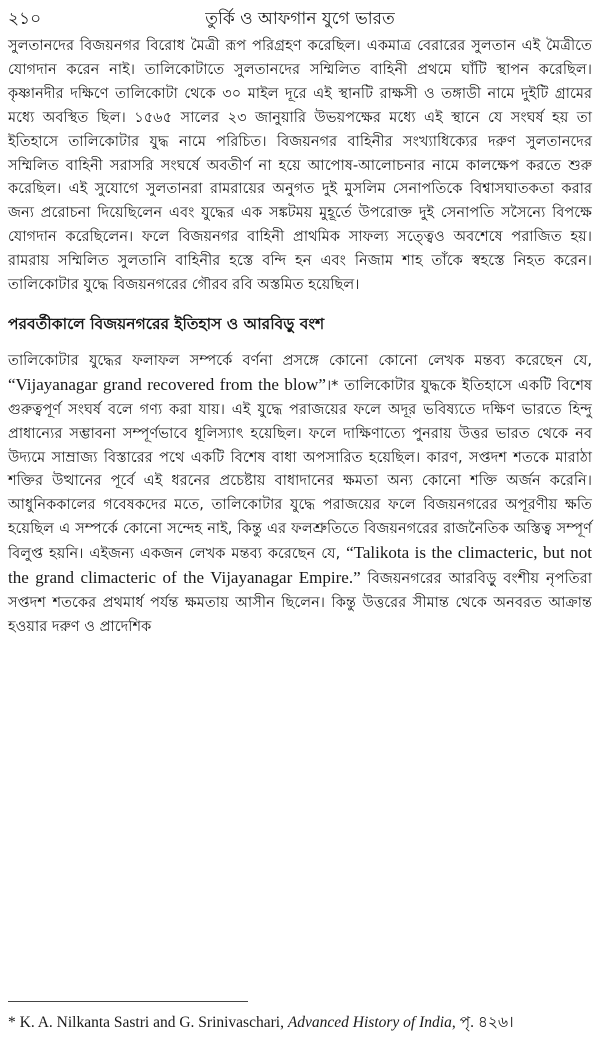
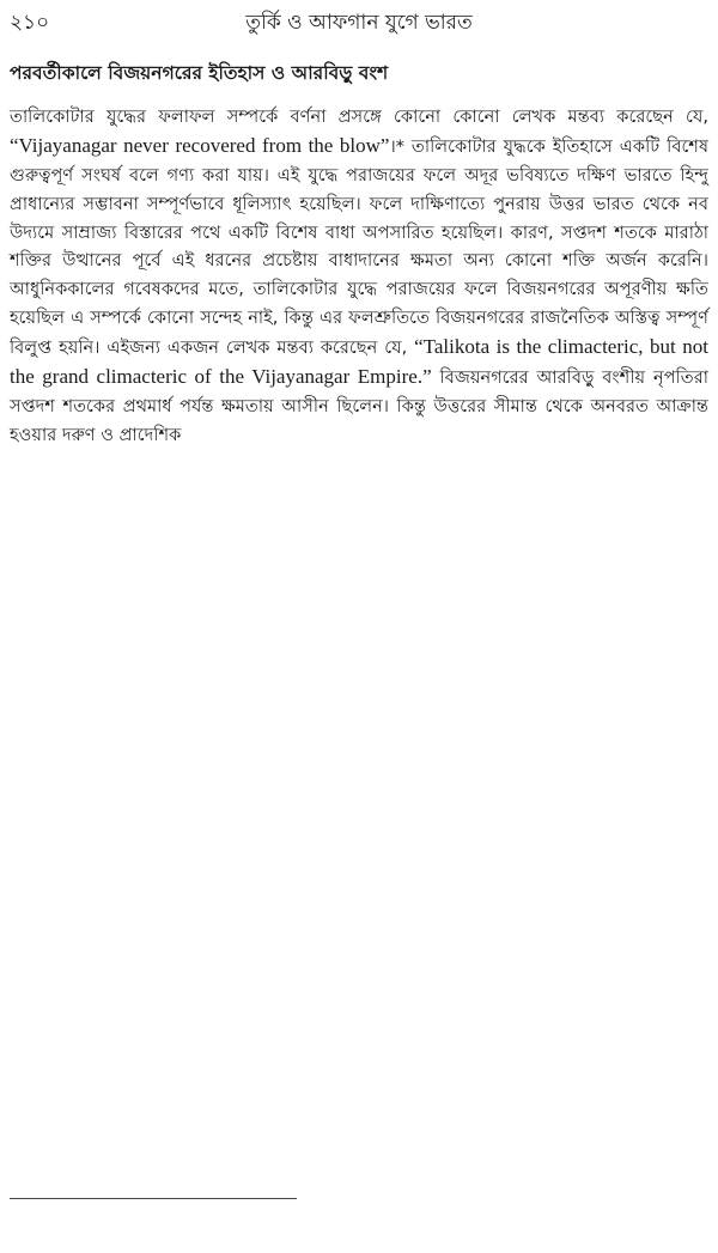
  ২১০
  তুর্কি ও আফগান যুগে ভারত
- সুলতানদের বিজয়নগর বিরোধ মৈত্রী রূপ পরিগ্রহণ করেছিল। একমাত্র বেরারের সুলতান এই মৈত্রীতে যোগদান করেন নাই। তালিকোটাতে সুলতানদের সম্মিলিত বাহিনী প্রথমে ঘাঁটি স্থাপন করেছিল। কৃষ্ণানদীর দক্ষিণে তালিকোটা থেকে ৩০ মাইল দূরে এই স্থানটি রাক্ষসী ও তঙ্গাডী নামে দুইটি গ্রামের মধ্যে অবস্থিত ছিল। ১৫৬৫ সালের ২৩ জানুয়ারি উভয়পক্ষের মধ্যে এই স্থানে যে সংঘর্ষ হয় তা ইতিহাসে তালিকোটার যুদ্ধ নামে পরিচিত। বিজয়নগর বাহিনীর সংখ্যাধিক্যের দরুণ সুলতানদের সম্মিলিত বাহিনী সরাসরি সংঘর্ষে অবতীর্ণ না হয়ে আপোষ-আলোচনার নামে কালক্ষেপ করতে শুরু করেছিল। এই সুযোগে সুলতানরা রামরায়ের অনুগত দুই মুসলিম সেনাপতিকে বিশ্বাসঘাতকতা করার জন্য প্ররোচনা দিয়েছিলেন এবং যুদ্ধের এক সঙ্কটময় মুহূর্তে উপরোক্ত দুই সেনাপতি সসৈন্যে বিপক্ষে যোগদান করেছিলেন। ফলে বিজয়নগর বাহিনী প্রাথমিক সাফল্য সত্ত্বেও অবশেষে পরাজিত হয়। রামরায় সম্মিলিত সুলতানি বাহিনীর হস্তে বন্দি হন এবং নিজাম শাহ তাঁকে স্বহস্তে নিহত করেন। তালিকোটার যুদ্ধে বিজয়নগরের গৌরব রবি অস্তমিত হয়েছিল।
  পরবর্তীকালে বিজয়নগরের ইতিহাস ও আরবিড়ু বংশ
- তালিকোটার যুদ্ধের ফলাফল সম্পর্কে বর্ণনা প্রসঙ্গে কোনো কোনো লেখক মন্তব্য করেছেন যে, “Vijayanagar grand recovered from the blow”।* তালিকোটার যুদ্ধকে ইতিহাসে একটি বিশেষ গুরুত্বপূর্ণ সংঘর্ষ বলে গণ্য করা যায়। এই যুদ্ধে পরাজয়ের ফলে অদূর ভবিষ্যতে দক্ষিণ ভারতে হিন্দু প্রাধান্যের সম্ভাবনা সম্পূর্ণভাবে ধূলিস্যাৎ হয়েছিল। ফলে দাক্ষিণাত্যে পুনরায় উত্তর ভারত থেকে নব উদ্যমে সাম্রাজ্য বিস্তারের পথে একটি বিশেষ বাধা অপসারিত হয়েছিল। কারণ, সপ্তদশ শতকে মারাঠা শক্তির উত্থানের পূর্বে এই ধরনের প্রচেষ্টায় বাধাদানের ক্ষমতা অন্য কোনো শক্তি অর্জন করেনি। আধুনিককালের গবেষকদের মতে, তালিকোটার যুদ্ধে পরাজয়ের ফলে বিজয়নগরের অপূরণীয় ক্ষতি হয়েছিল এ সম্পর্কে কোনো সন্দেহ নাই, কিন্তু এর ফলশ্রুতিতে বিজয়নগরের রাজনৈতিক অস্তিত্ব সম্পূর্ণ বিলুপ্ত হয়নি। এইজন্য একজন লেখক মন্তব্য করেছেন যে, “Talikota is the climacteric, but not the grand climacteric of the Vijayanagar Empire.” বিজয়নগরের আরবিড়ু বংশীয় নৃপতিরা সপ্তদশ শতকের প্রথমার্ধ পর্যন্ত ক্ষমতায় আসীন ছিলেন। কিন্তু উত্তরের সীমান্ত থেকে অনবরত আক্রান্ত হওয়ার দরুণ ও প্রাদেশিক
+ তালিকোটার যুদ্ধের ফলাফল সম্পর্কে বর্ণনা প্রসঙ্গে কোনো কোনো লেখক মন্তব্য করেছেন যে, “Vijayanagar never recovered from the blow”।* তালিকোটার যুদ্ধকে ইতিহাসে একটি বিশেষ গুরুত্বপূর্ণ সংঘর্ষ বলে গণ্য করা যায়। এই যুদ্ধে পরাজয়ের ফলে অদূর ভবিষ্যতে দক্ষিণ ভারতে হিন্দু প্রাধান্যের সম্ভাবনা সম্পূর্ণভাবে ধূলিস্যাৎ হয়েছিল। ফলে দাক্ষিণাত্যে পুনরায় উত্তর ভারত থেকে নব উদ্যমে সাম্রাজ্য বিস্তারের পথে একটি বিশেষ বাধা অপসারিত হয়েছিল। কারণ, সপ্তদশ শতকে মারাঠা শক্তির উত্থানের পূর্বে এই ধরনের প্রচেষ্টায় বাধাদানের ক্ষমতা অন্য কোনো শক্তি অর্জন করেনি। আধুনিককালের গবেষকদের মতে, তালিকোটার যুদ্ধে পরাজয়ের ফলে বিজয়নগরের অপূরণীয় ক্ষতি হয়েছিল এ সম্পর্কে কোনো সন্দেহ নাই, কিন্তু এর ফলশ্রুতিতে বিজয়নগরের রাজনৈতিক অস্তিত্ব সম্পূর্ণ বিলুপ্ত হয়নি। এইজন্য একজন লেখক মন্তব্য করেছেন যে, “Talikota is the climacteric, but not the grand climacteric of the Vijayanagar Empire.” বিজয়নগরের আরবিড়ু বংশীয় নৃপতিরা সপ্তদশ শতকের প্রথমার্ধ পর্যন্ত ক্ষমতায় আসীন ছিলেন। কিন্তু উত্তরের সীমান্ত থেকে অনবরত আক্রান্ত হওয়ার দরুণ ও প্রাদেশিক
- * K. A. Nilkanta Sastri and G. Srinivaschari, Advanced History of India, পৃ. ৪২৬।
